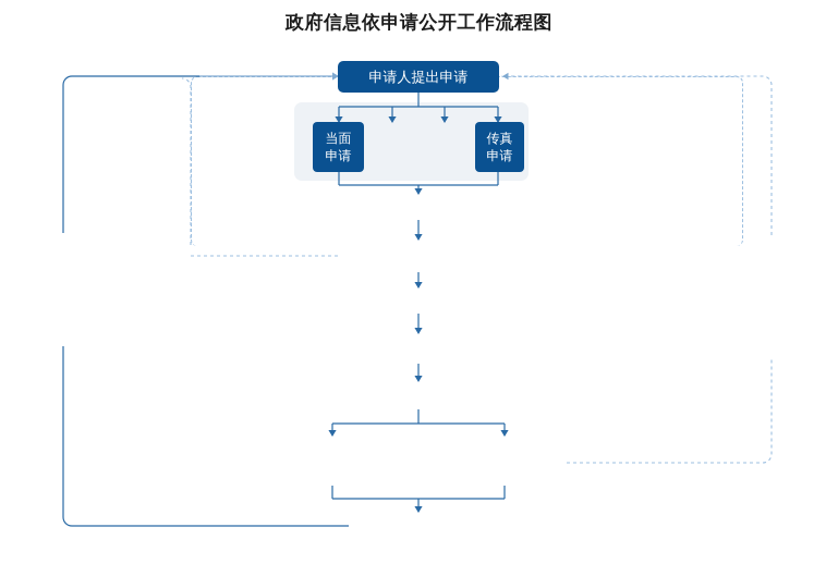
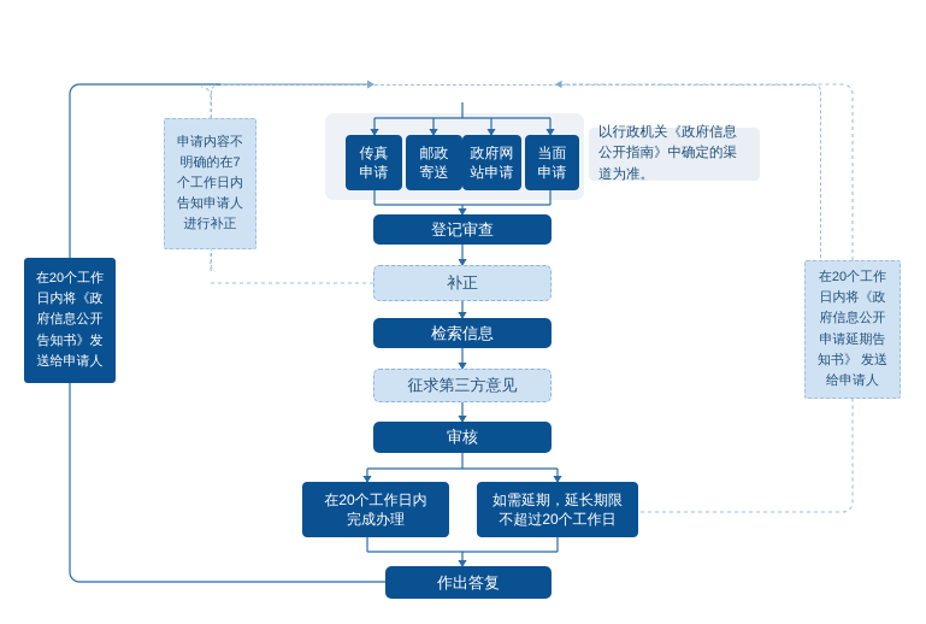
- 政府信息依申请公开工作流程图
- 申请人提出申请
- 当面
+ 传真
  申请
+ 邮政
+ 寄送
+ 政府网
+ 站申请
- 传真
+ 当面
  申请
+ 以行政机关《政府信息公开指南》中确定的渠道为准。
+ 申请内容不明确的在7个工作日内告知申请人进行补正
+ 登记审查
+ 补正
+ 检索信息
+ 征求第三方意见
+ 审核
+ 在20个工作日内
+ 完成办理
+ 如需延期，延长期限
+ 不超过20个工作日
+ 作出答复
+ 在20个工作日内将《政府信息公开告知书》发送给申请人
+ 在20个工作日内将《政府信息公开申请延期告知书》 发送给申请人
